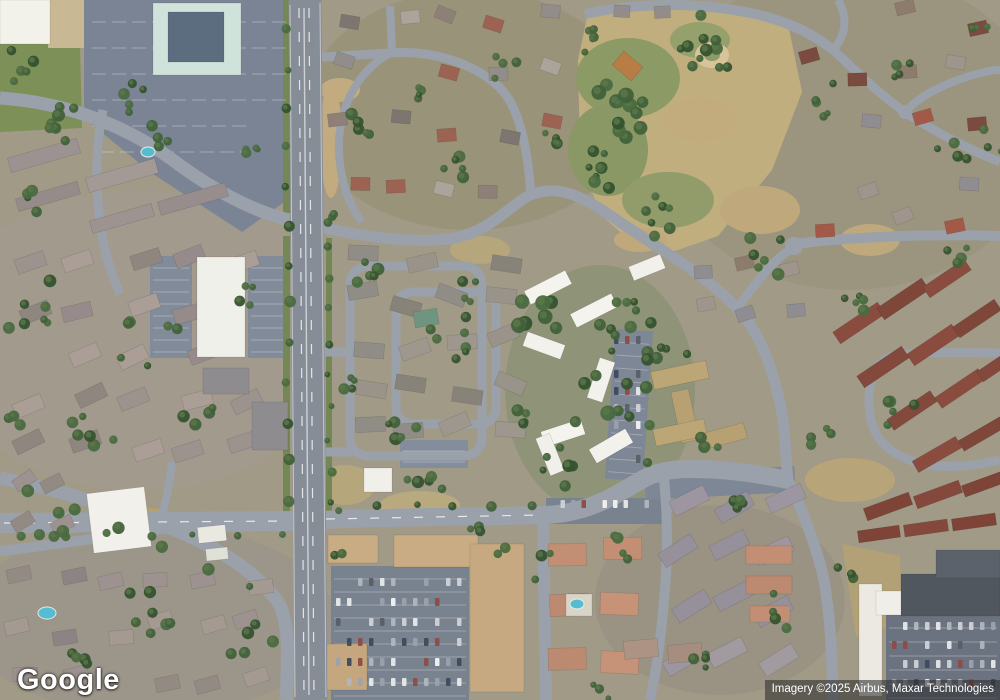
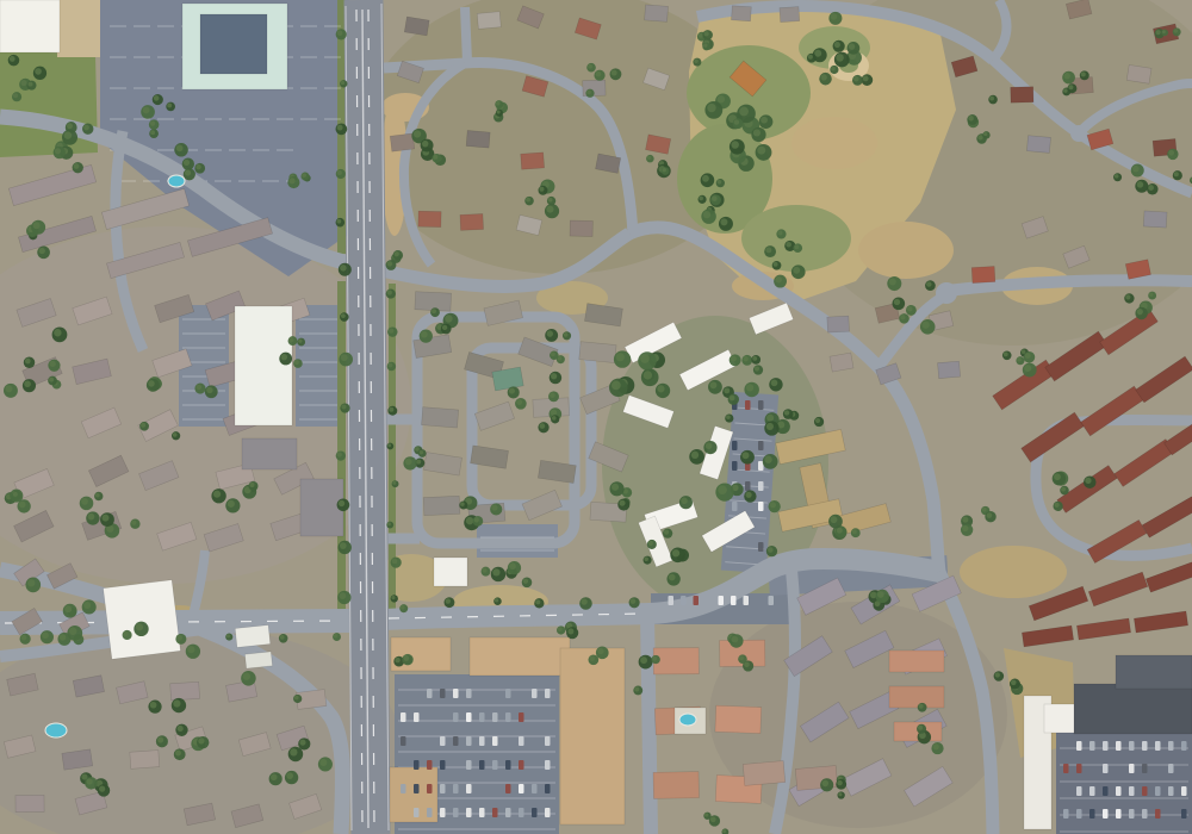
- Google
- Imagery ©2025 Airbus, Maxar Technologies
